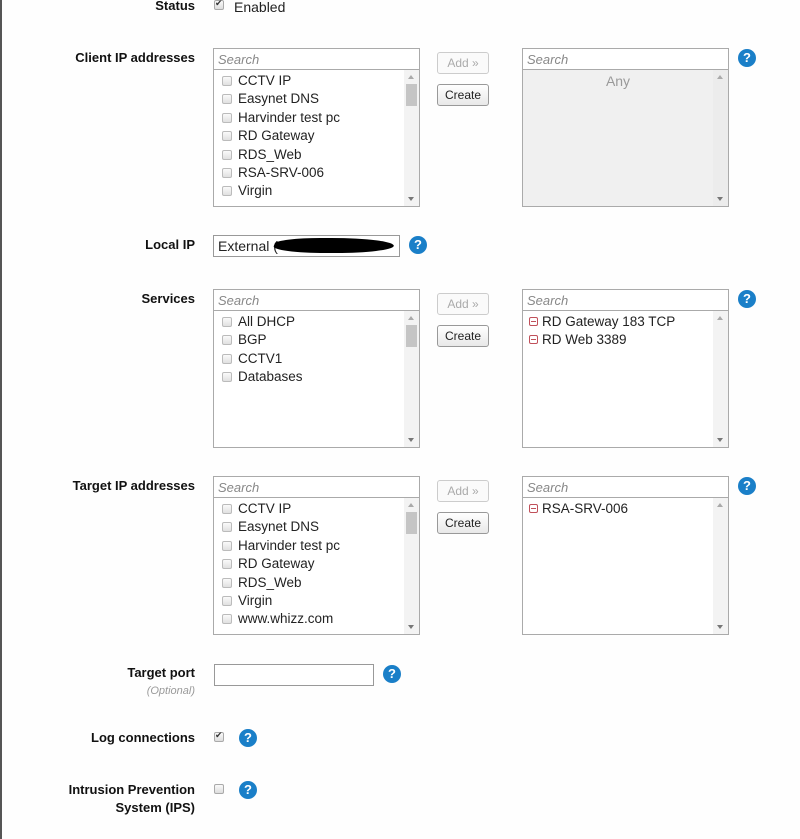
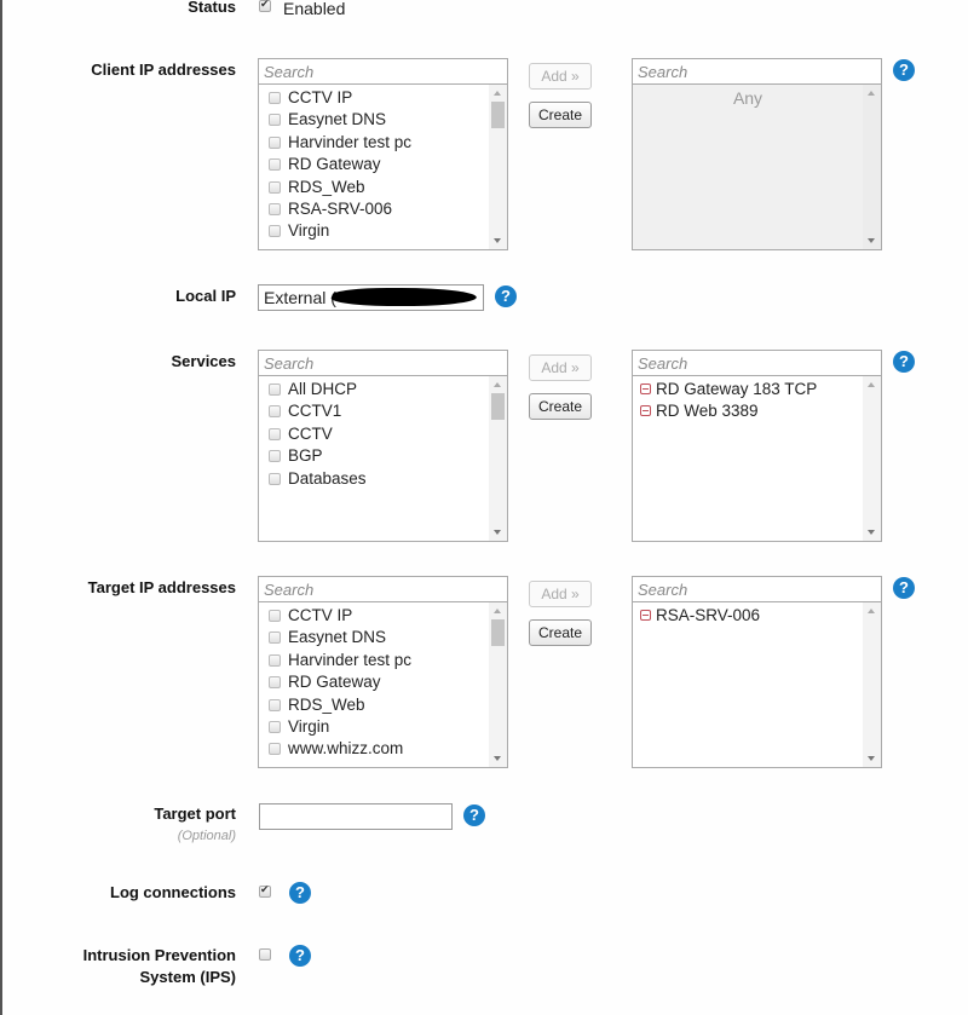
  Status
  Enabled
  Client IP addresses
  Search
  CCTV IP
  Easynet DNS
  Harvinder test pc
  RD Gateway
  RDS_Web
  RSA-SRV-006
  Virgin
  Add »
  Create
  Search
  Any
  ?
  Local IP
  External
  ?
  Services
  Search
  All DHCP
- BGP
+ CCTV1
+ CCTV
- CCTV1
+ BGP
  Databases
  Add »
  Create
  Search
  RD Gateway 183 TCP
  RD Web 3389
  ?
  Target IP addresses
  Search
  CCTV IP
  Easynet DNS
  Harvinder test pc
  RD Gateway
  RDS_Web
  Virgin
  www.whizz.com
  Add »
  Create
  Search
  RSA-SRV-006
  ?
  Target port
  (Optional)
  ?
  Log connections
  ?
  Intrusion Prevention
  System (IPS)
  ?
